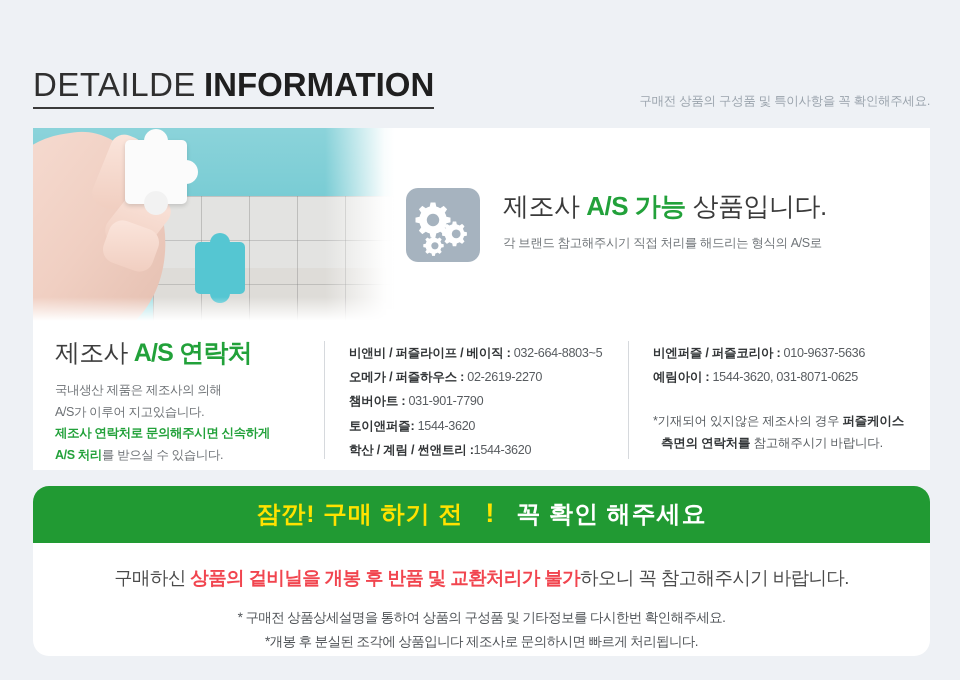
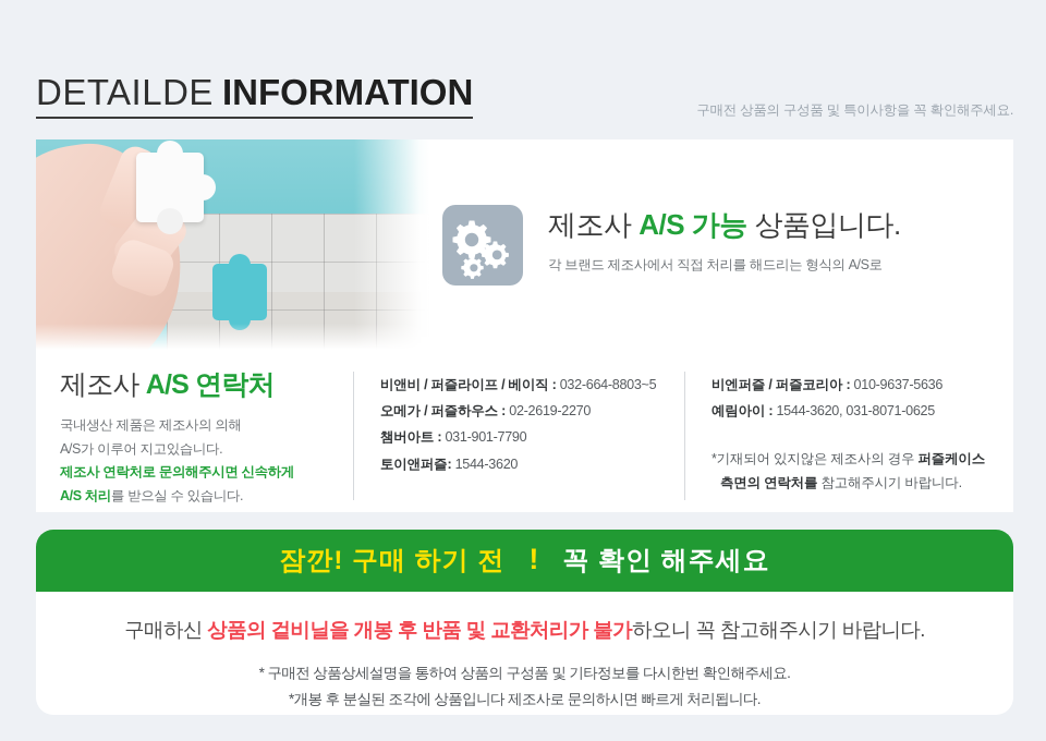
  DETAILDE INFORMATION
  구매전 상품의 구성품 및 특이사항을 꼭 확인해주세요.
  제조사 A/S 가능 상품입니다.
- 각 브랜드 참고해주시기 직접 처리를 해드리는 형식의 A/S로
+ 각 브랜드 제조사에서 직접 처리를 해드리는 형식의 A/S로
  제조사 A/S 연락처
  국내생산 제품은 제조사의 의해
  A/S가 이루어 지고있습니다.
  제조사 연락처로 문의해주시면 신속하게
  A/S 처리를 받으실 수 있습니다.
  비앤비 / 퍼즐라이프 / 베이직 : 032-664-8803~5
  오메가 / 퍼즐하우스 : 02-2619-2270
  챔버아트 : 031-901-7790
  토이앤퍼즐: 1544-3620
- 학산 / 계림 / 썬앤트리 :1544-3620
  비엔퍼즐 / 퍼즐코리아 : 010-9637-5636
  예림아이 : 1544-3620, 031-8071-0625
  *기재되어 있지않은 제조사의 경우 퍼즐케이스
  측면의 연락처를 참고해주시기 바랍니다.
  잠깐! 구매 하기 전
  !
  꼭 확인 해주세요
  구매하신 상품의 겉비닐을 개봉 후 반품 및 교환처리가 불가하오니 꼭 참고해주시기 바랍니다.
  * 구매전 상품상세설명을 통하여 상품의 구성품 및 기타정보를 다시한번 확인해주세요.
  *개봉 후 분실된 조각에 상품입니다 제조사로 문의하시면 빠르게 처리됩니다.
